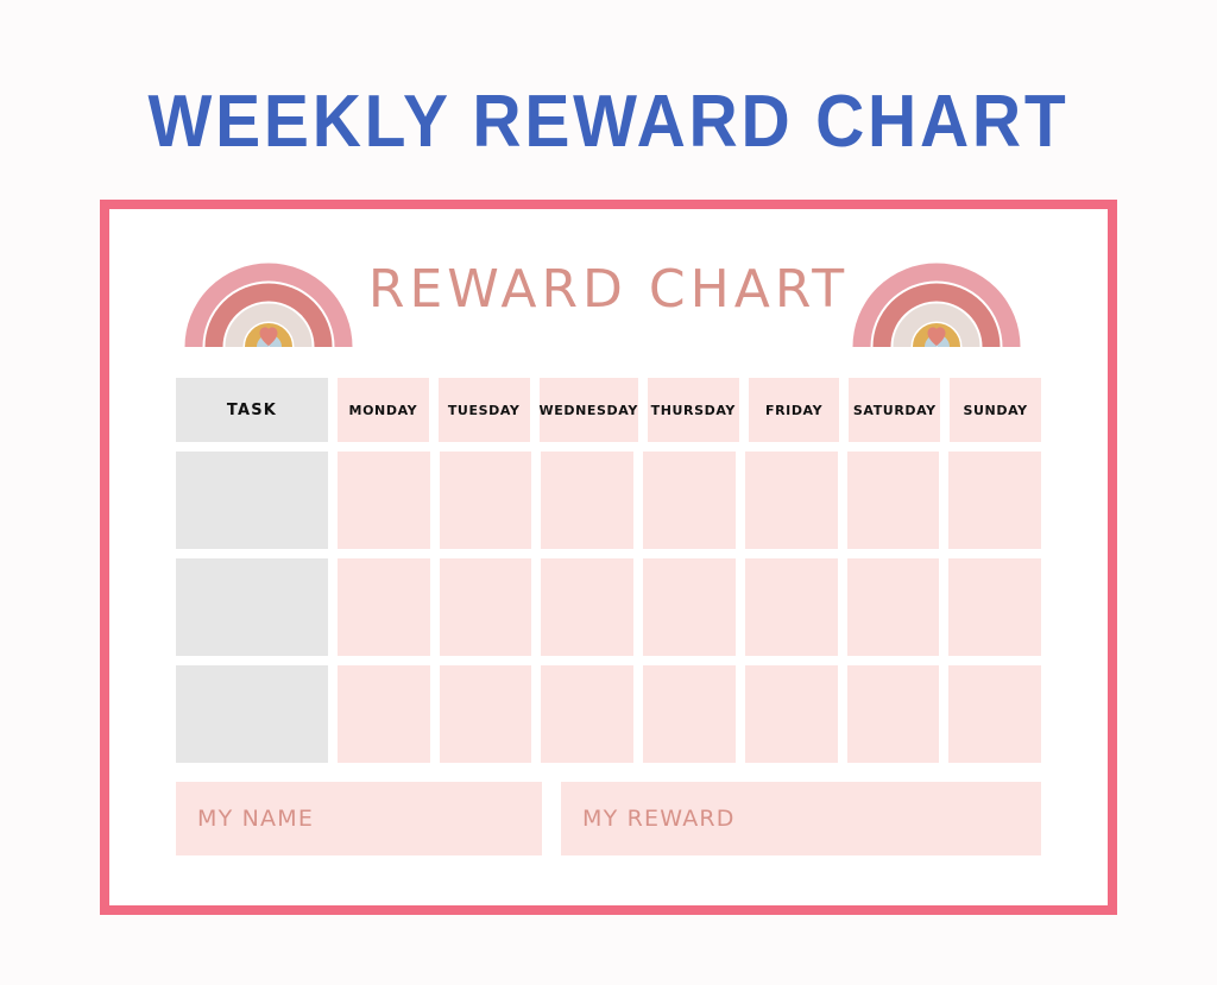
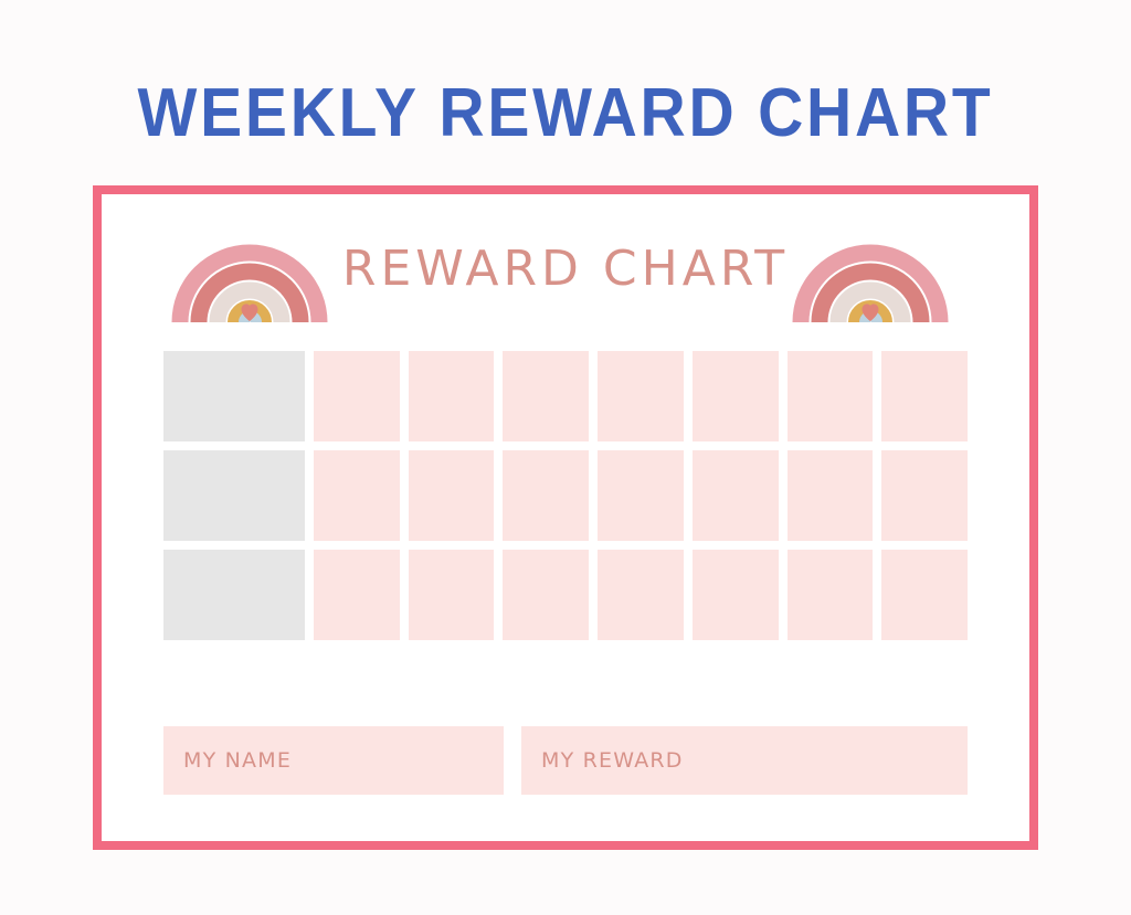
  WEEKLY REWARD CHART
  REWARD CHART
- TASK
- MONDAY
- TUESDAY
- WEDNESDAY
- THURSDAY
- FRIDAY
- SATURDAY
- SUNDAY
  MY NAME
  MY REWARD
